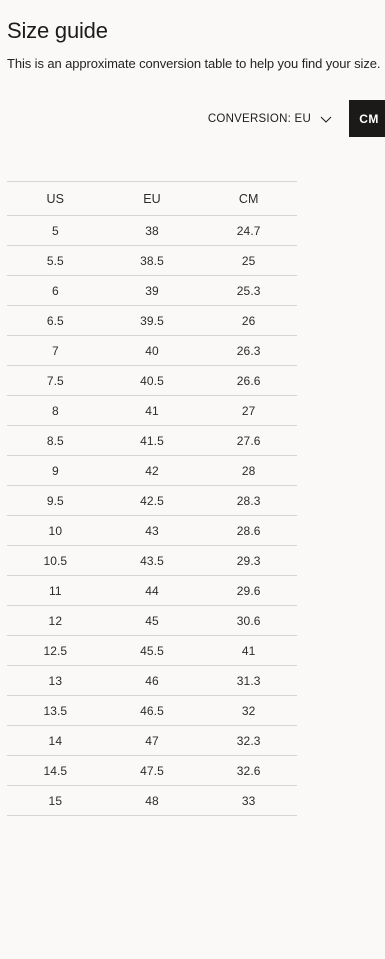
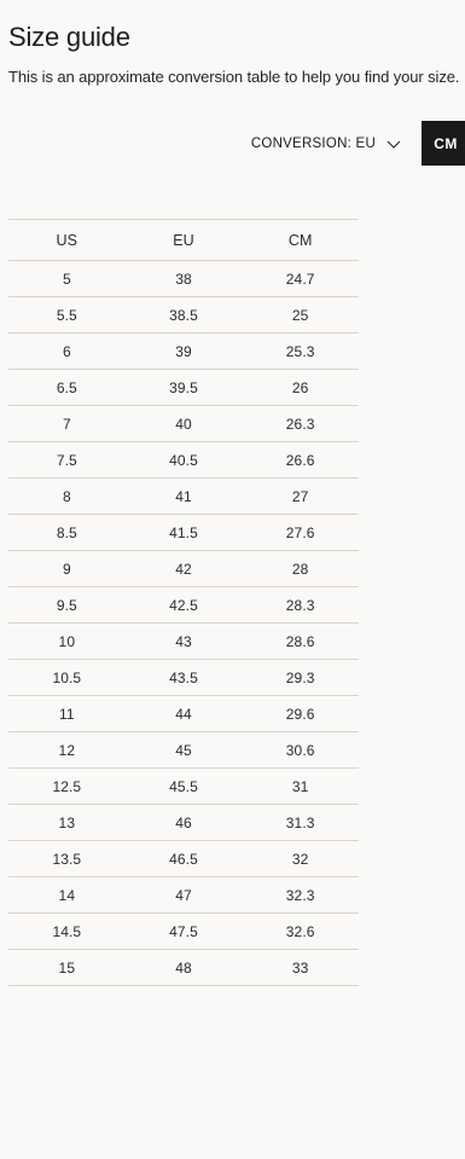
  Size guide
  This is an approximate conversion table to help you find your size.
  CONVERSION: EU
  CM
  US	EU	CM
  5	38	24.7
  5.5	38.5	25
  6	39	25.3
  6.5	39.5	26
  7	40	26.3
  7.5	40.5	26.6
  8	41	27
  8.5	41.5	27.6
  9	42	28
  9.5	42.5	28.3
  10	43	28.6
  10.5	43.5	29.3
  11	44	29.6
  12	45	30.6
- 12.5	45.5	41
+ 12.5	45.5	31
  13	46	31.3
  13.5	46.5	32
  14	47	32.3
  14.5	47.5	32.6
  15	48	33
